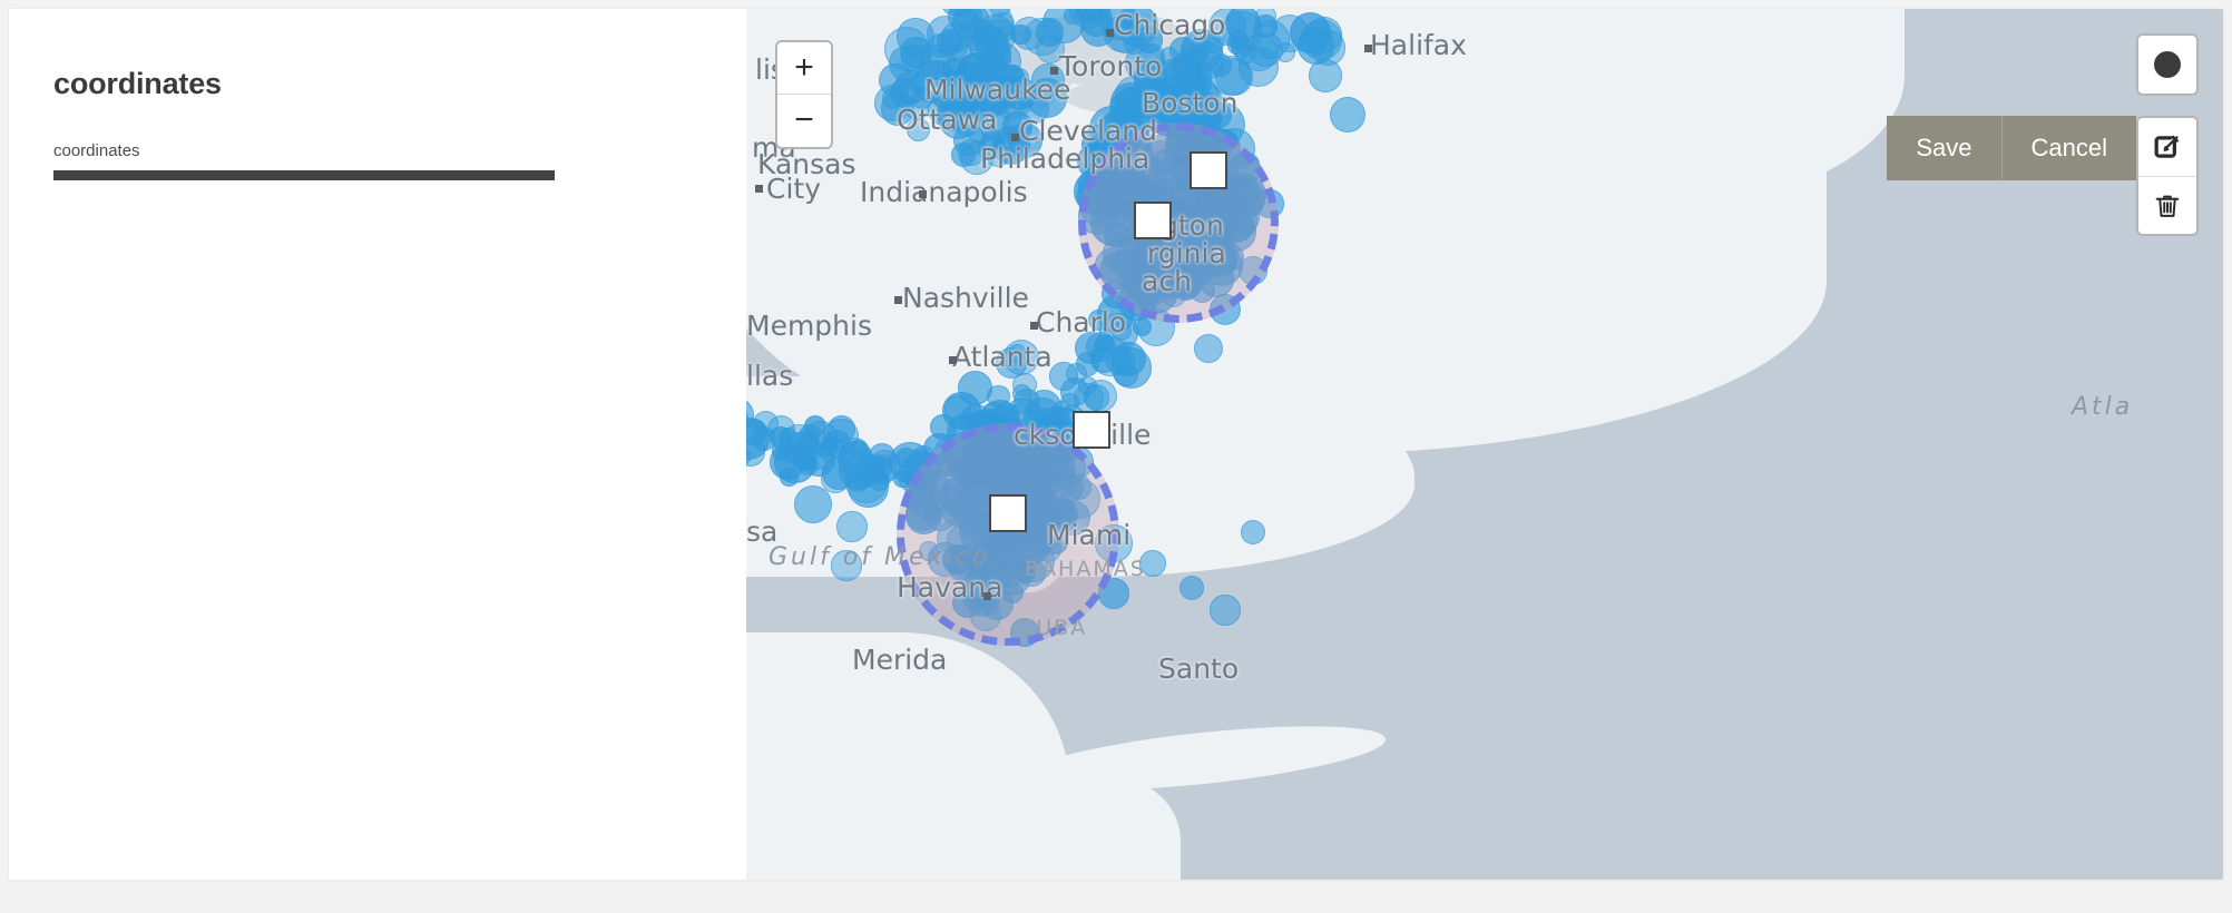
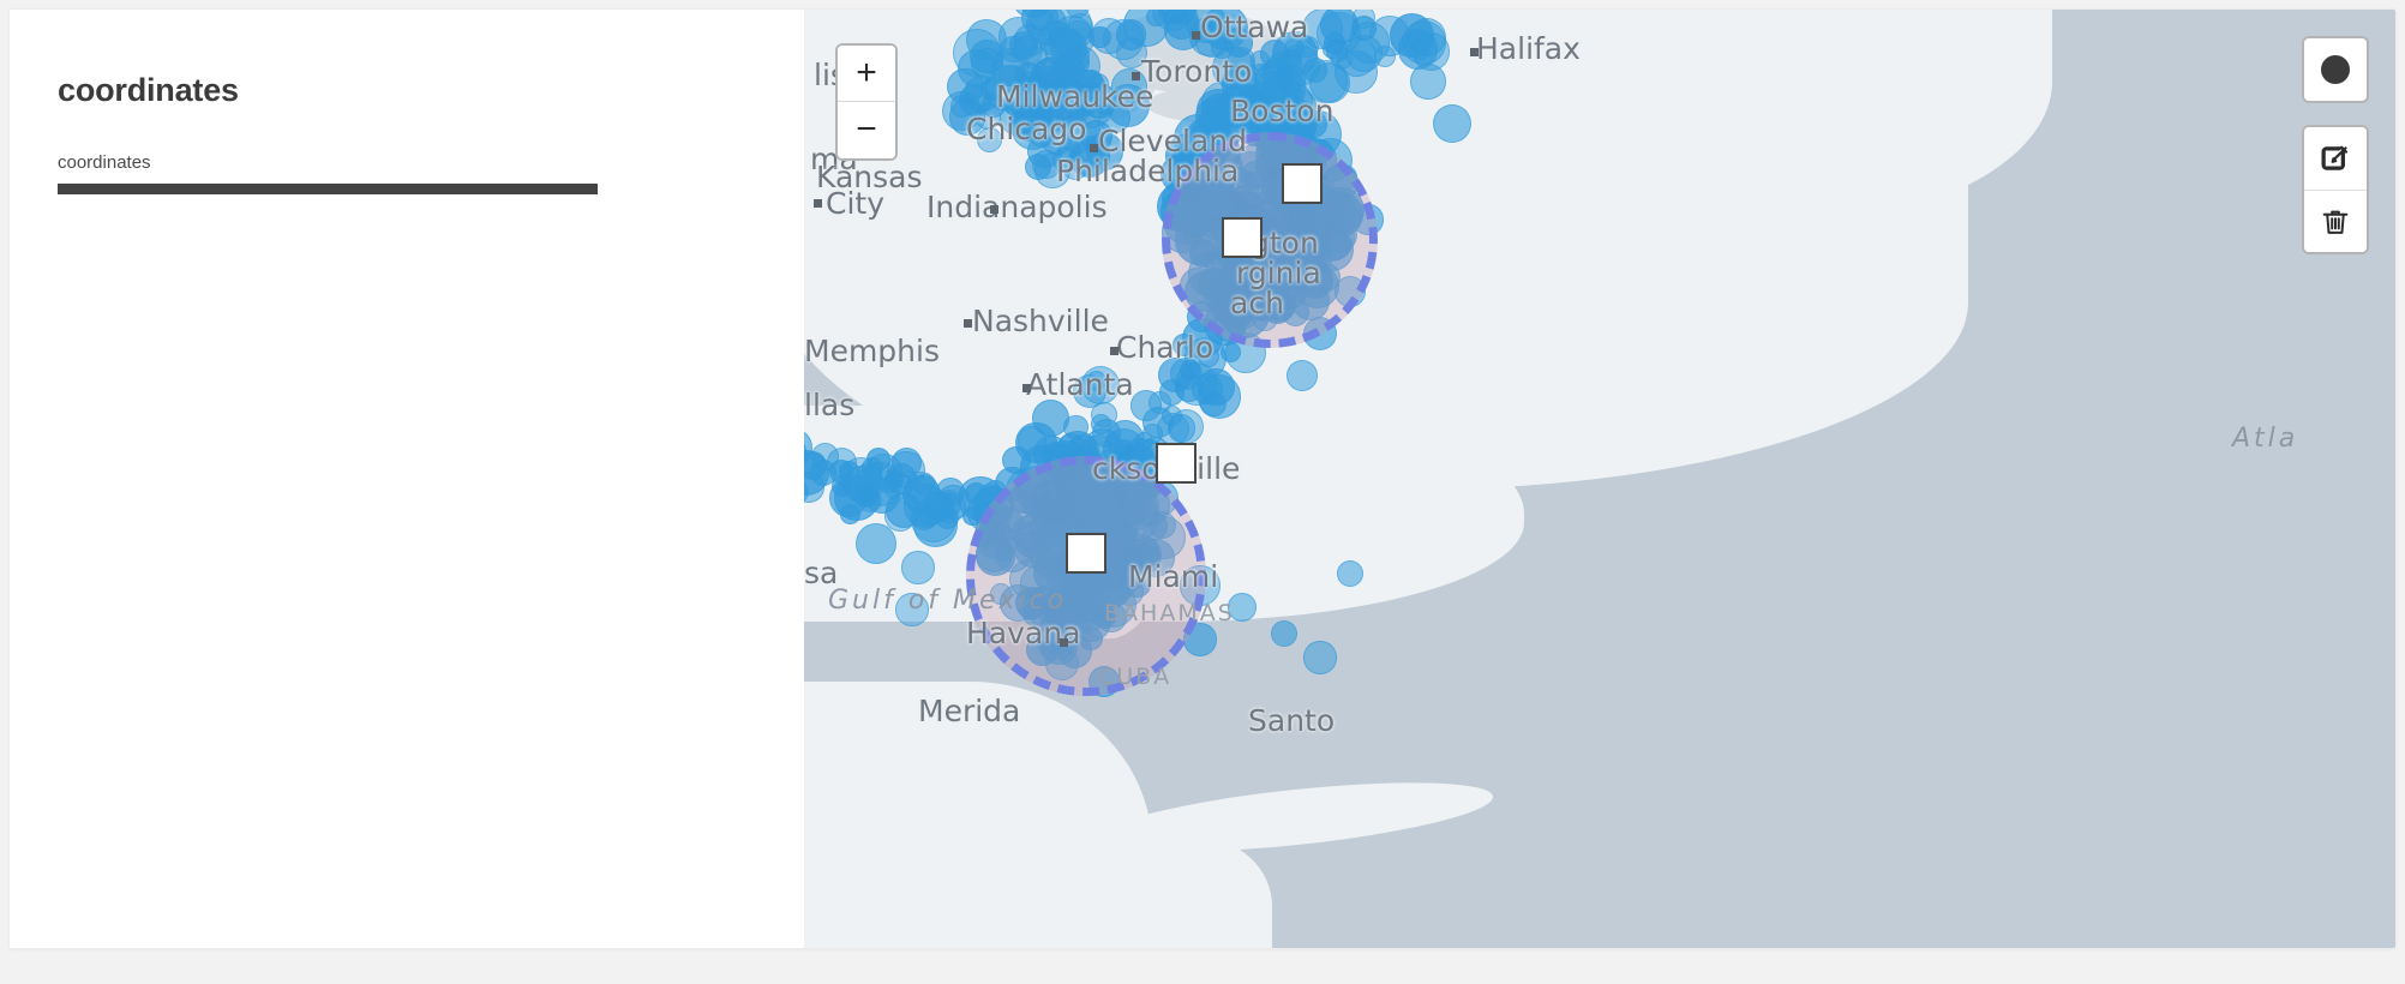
  coordinates
  coordinates
- Chicago
+ Ottawa
  Halifax
  Toronto
  Milwaukee
  Boston
- Ottawa
+ Chicago
  Cleveland
  Philadelphia
  Kansas
  City
  Indinapolis
  ton
  rginia
  ach
  Nashville
  Memphis
  Charlo
  Atlanta
  llas
  Atla
  cksoille
  sa
  Miami
  Gulf of Mexico
  BAHAMAS
  Havana
  CUBA
  Merida
  Santo
  +
  −
- Save
- Cancel
